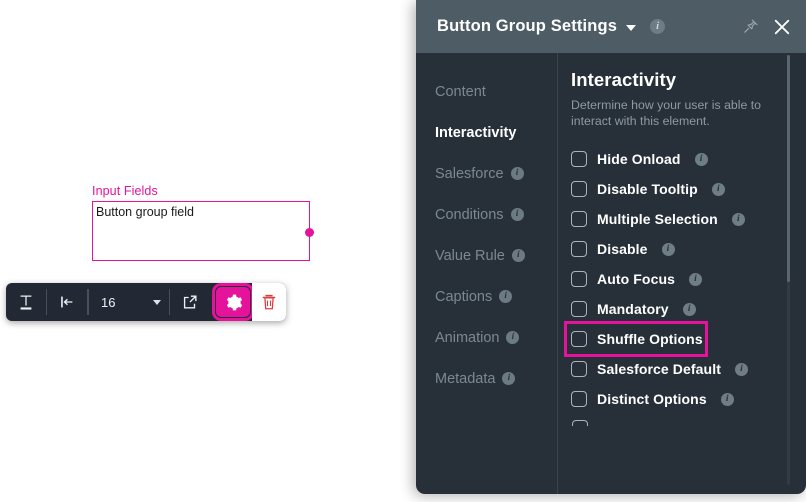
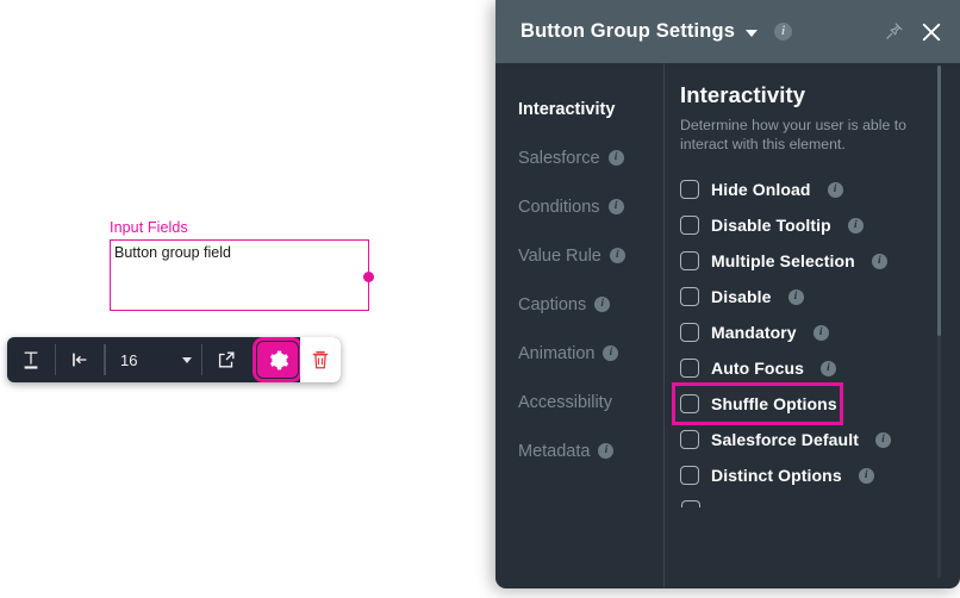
  Input Fields
  Button group field
  16
  Button Group Settings
  i
- Content
  Interactivity
  Salesforce
  i
  Conditions
  i
  Value Rule
  i
  Captions
  i
  Animation
  i
+ Accessibility
  Metadata
  i
  Interactivity
  Determine how your user is able to interact with this element.
  Hide Onload
  i
  Disable Tooltip
  i
  Multiple Selection
  i
  Disable
  i
- Auto Focus
+ Mandatory
  i
- Mandatory
+ Auto Focus
  i
  Shuffle Options
  Salesforce Default
  i
  Distinct Options
  i
